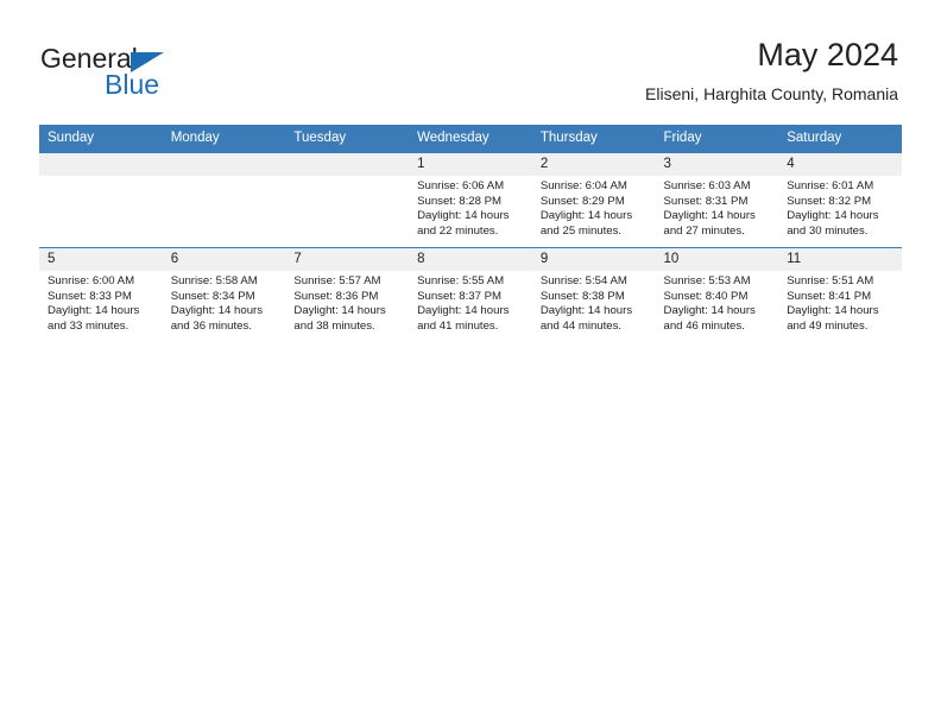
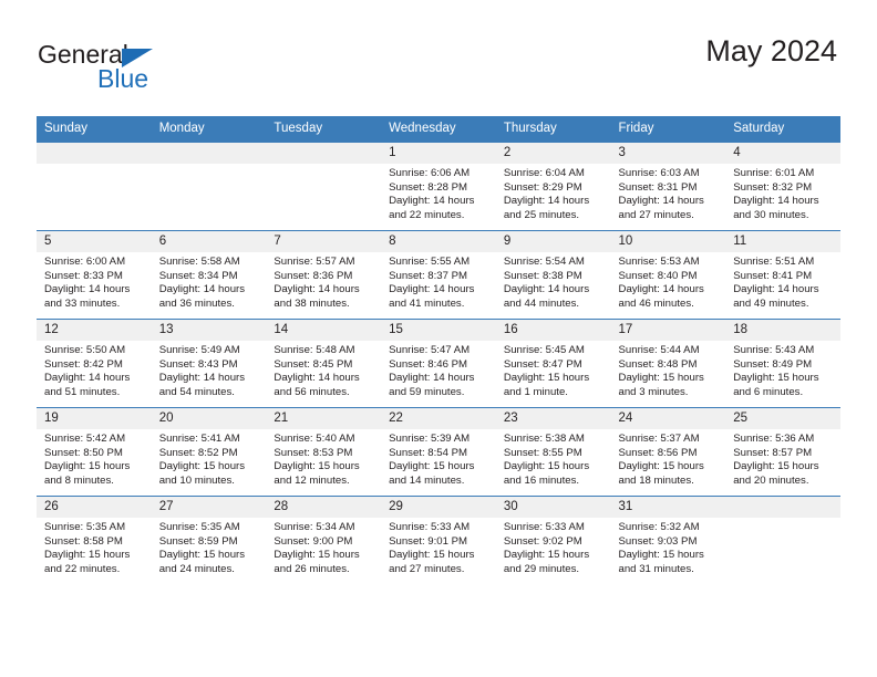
  General
  Blue
  May 2024
- Eliseni, Harghita County, Romania
  Sunday	Monday	Tuesday	Wednesday	Thursday	Friday	Saturday
  			1Sunrise: 6:06 AMSunset: 8:28 PMDaylight: 14 hoursand 22 minutes.	2Sunrise: 6:04 AMSunset: 8:29 PMDaylight: 14 hoursand 25 minutes.	3Sunrise: 6:03 AMSunset: 8:31 PMDaylight: 14 hoursand 27 minutes.	4Sunrise: 6:01 AMSunset: 8:32 PMDaylight: 14 hoursand 30 minutes.
  5Sunrise: 6:00 AMSunset: 8:33 PMDaylight: 14 hoursand 33 minutes.	6Sunrise: 5:58 AMSunset: 8:34 PMDaylight: 14 hoursand 36 minutes.	7Sunrise: 5:57 AMSunset: 8:36 PMDaylight: 14 hoursand 38 minutes.	8Sunrise: 5:55 AMSunset: 8:37 PMDaylight: 14 hoursand 41 minutes.	9Sunrise: 5:54 AMSunset: 8:38 PMDaylight: 14 hoursand 44 minutes.	10Sunrise: 5:53 AMSunset: 8:40 PMDaylight: 14 hoursand 46 minutes.	11Sunrise: 5:51 AMSunset: 8:41 PMDaylight: 14 hoursand 49 minutes.
+ 12Sunrise: 5:50 AMSunset: 8:42 PMDaylight: 14 hoursand 51 minutes.	13Sunrise: 5:49 AMSunset: 8:43 PMDaylight: 14 hoursand 54 minutes.	14Sunrise: 5:48 AMSunset: 8:45 PMDaylight: 14 hoursand 56 minutes.	15Sunrise: 5:47 AMSunset: 8:46 PMDaylight: 14 hoursand 59 minutes.	16Sunrise: 5:45 AMSunset: 8:47 PMDaylight: 15 hoursand 1 minute.	17Sunrise: 5:44 AMSunset: 8:48 PMDaylight: 15 hoursand 3 minutes.	18Sunrise: 5:43 AMSunset: 8:49 PMDaylight: 15 hoursand 6 minutes.
+ 19Sunrise: 5:42 AMSunset: 8:50 PMDaylight: 15 hoursand 8 minutes.	20Sunrise: 5:41 AMSunset: 8:52 PMDaylight: 15 hoursand 10 minutes.	21Sunrise: 5:40 AMSunset: 8:53 PMDaylight: 15 hoursand 12 minutes.	22Sunrise: 5:39 AMSunset: 8:54 PMDaylight: 15 hoursand 14 minutes.	23Sunrise: 5:38 AMSunset: 8:55 PMDaylight: 15 hoursand 16 minutes.	24Sunrise: 5:37 AMSunset: 8:56 PMDaylight: 15 hoursand 18 minutes.	25Sunrise: 5:36 AMSunset: 8:57 PMDaylight: 15 hoursand 20 minutes.
+ 26Sunrise: 5:35 AMSunset: 8:58 PMDaylight: 15 hoursand 22 minutes.	27Sunrise: 5:35 AMSunset: 8:59 PMDaylight: 15 hoursand 24 minutes.	28Sunrise: 5:34 AMSunset: 9:00 PMDaylight: 15 hoursand 26 minutes.	29Sunrise: 5:33 AMSunset: 9:01 PMDaylight: 15 hoursand 27 minutes.	30Sunrise: 5:33 AMSunset: 9:02 PMDaylight: 15 hoursand 29 minutes.	31Sunrise: 5:32 AMSunset: 9:03 PMDaylight: 15 hoursand 31 minutes.
